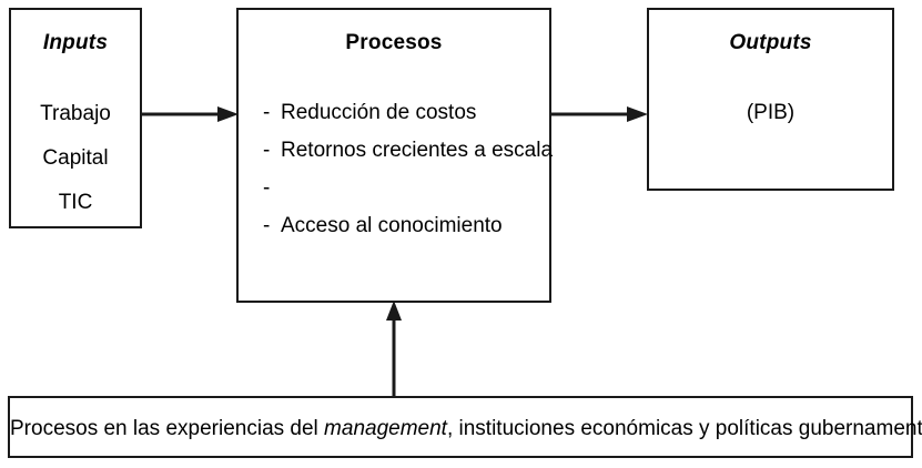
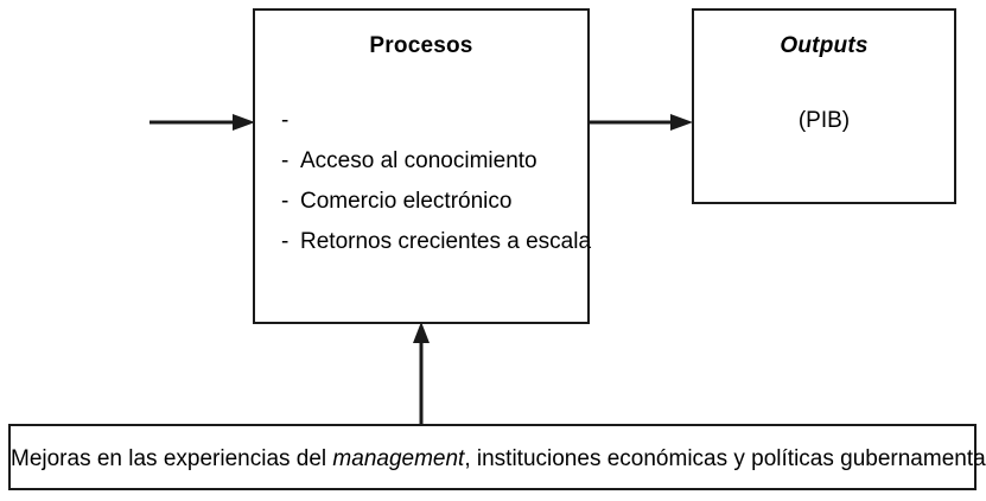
- Inputs
- Trabajo
- Capital
- TIC
  Procesos
  -
- Reducción de costos
  -
- Retornos crecientes a escala
+ Acceso al conocimiento
  -
+ Comercio electrónico
  -
- Acceso al conocimiento
+ Retornos crecientes a escala
  Outputs
  (PIB)
- Procesos en las experiencias del management, instituciones económicas y políticas gubernament
+ Mejoras en las experiencias del management, instituciones económicas y políticas gubernamenta
